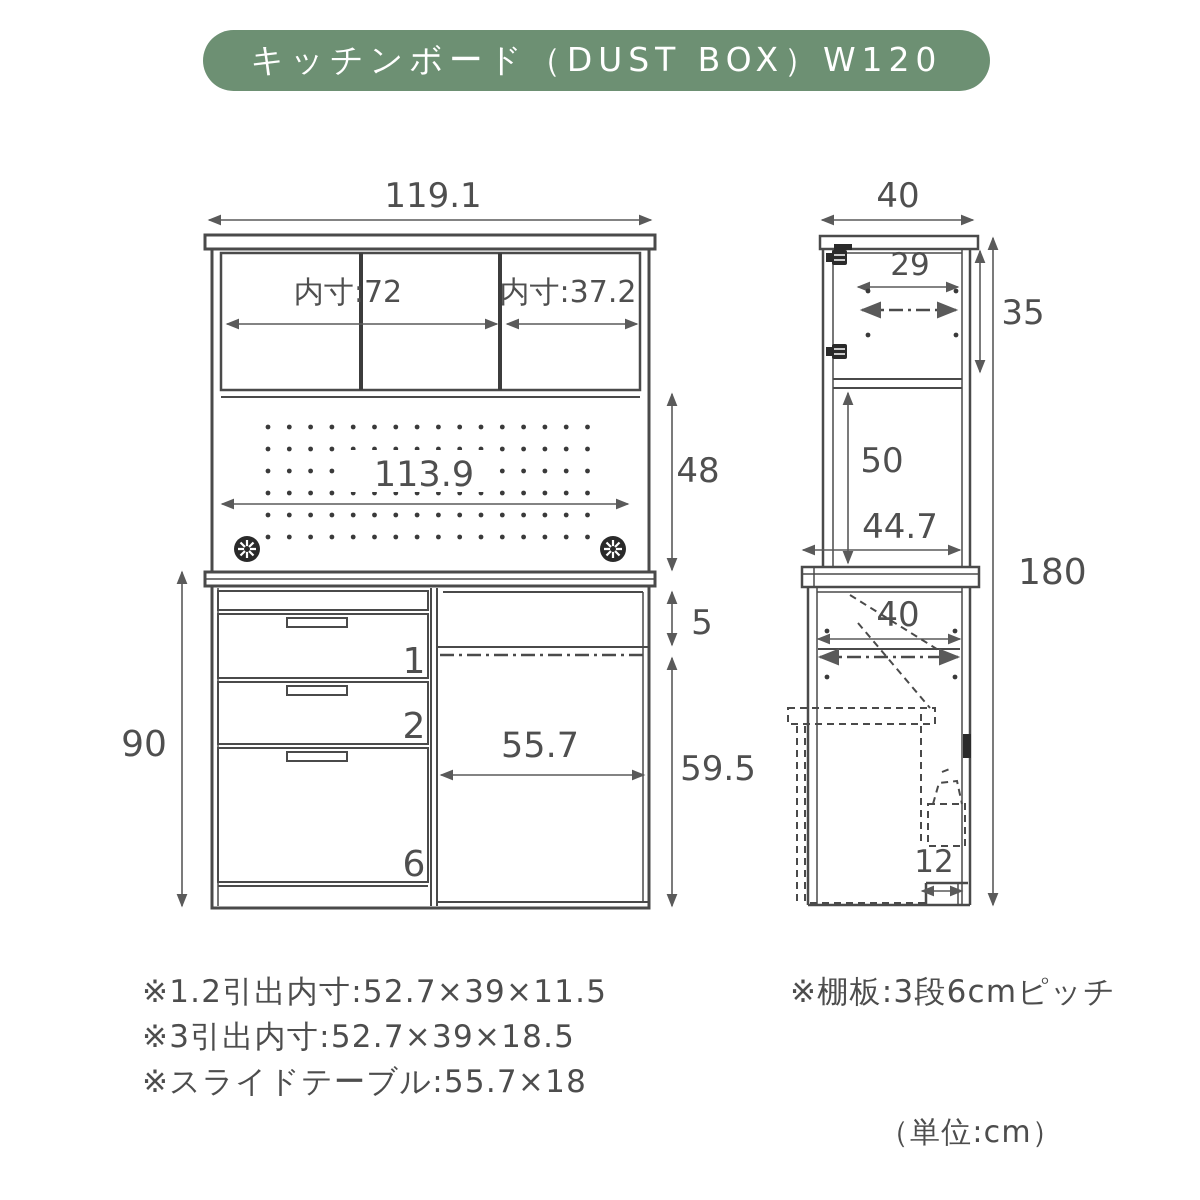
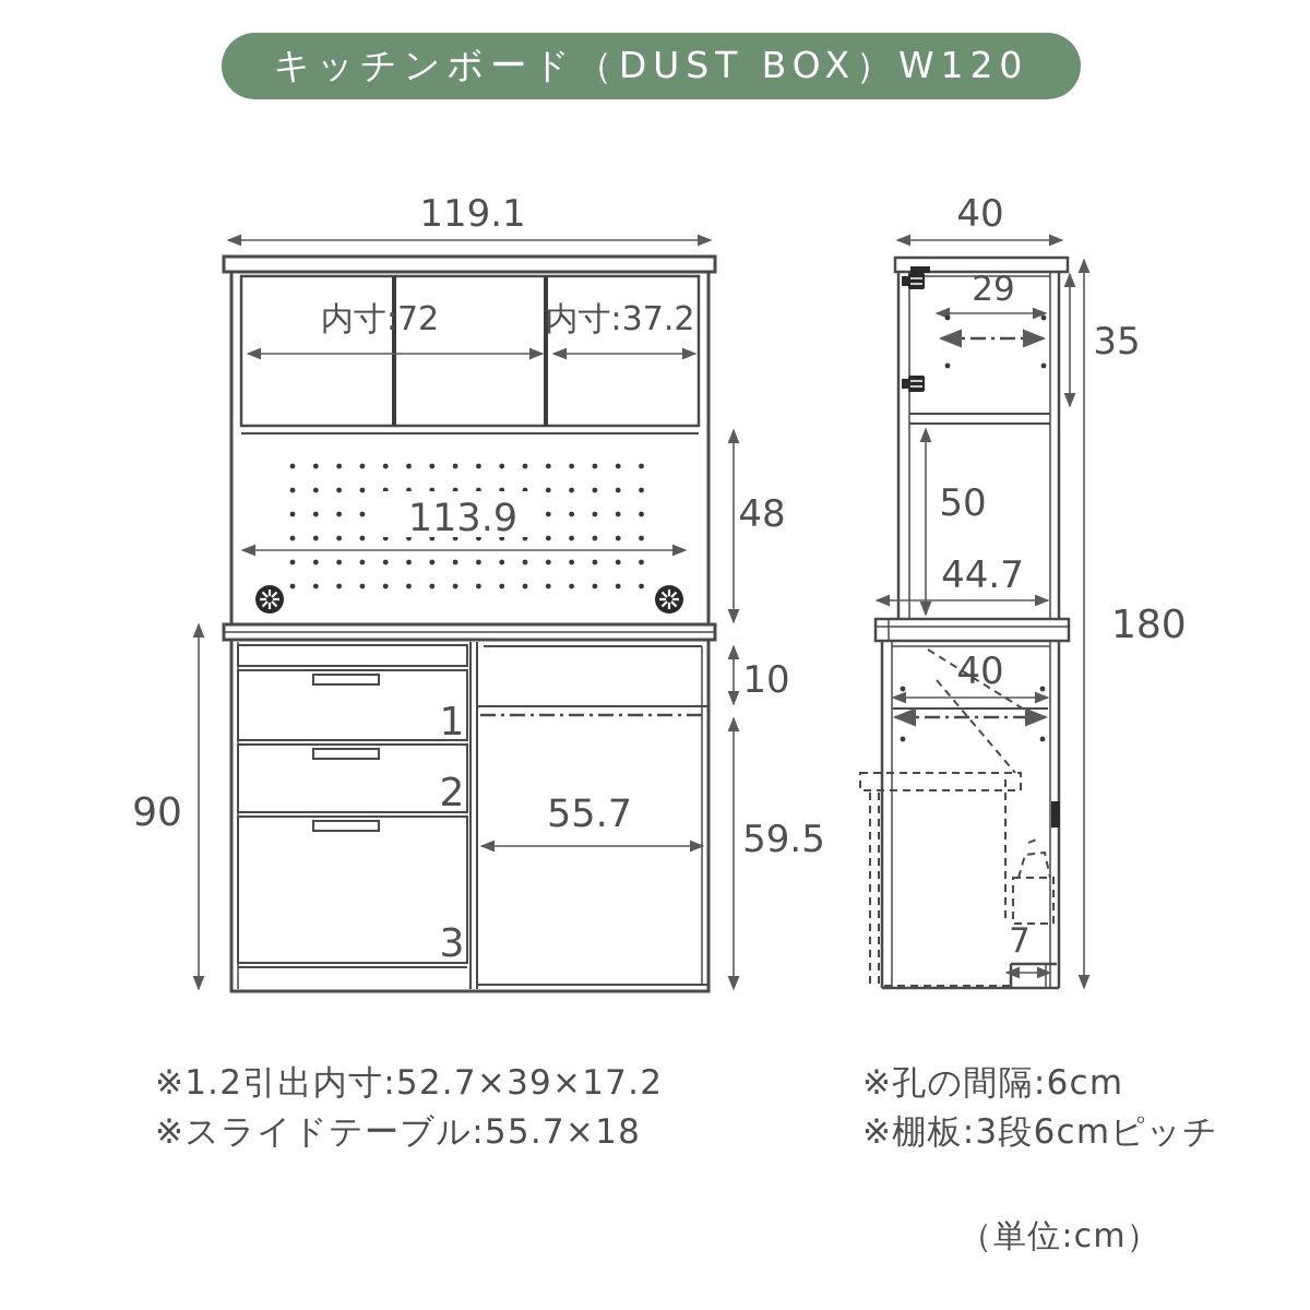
  キッチンボード（DUST BOX）W120
  119.1
  内寸:72
  内寸:37.2
  113.9
  48
  1
  2
- 6
+ 3
  55.7
- 5
+ 10
  59.5
  90
  40
  29
  35
  50
  44.7
  40
- 12
+ 7
  180
- ※1.2引出内寸:52.7×39×11.5
+ ※1.2引出内寸:52.7×39×17.2
- ※3引出内寸:52.7×39×18.5
  ※スライドテーブル:55.7×18
+ ※孔の間隔:6cm
  ※棚板:3段6cmピッチ
  （単位:cm）
